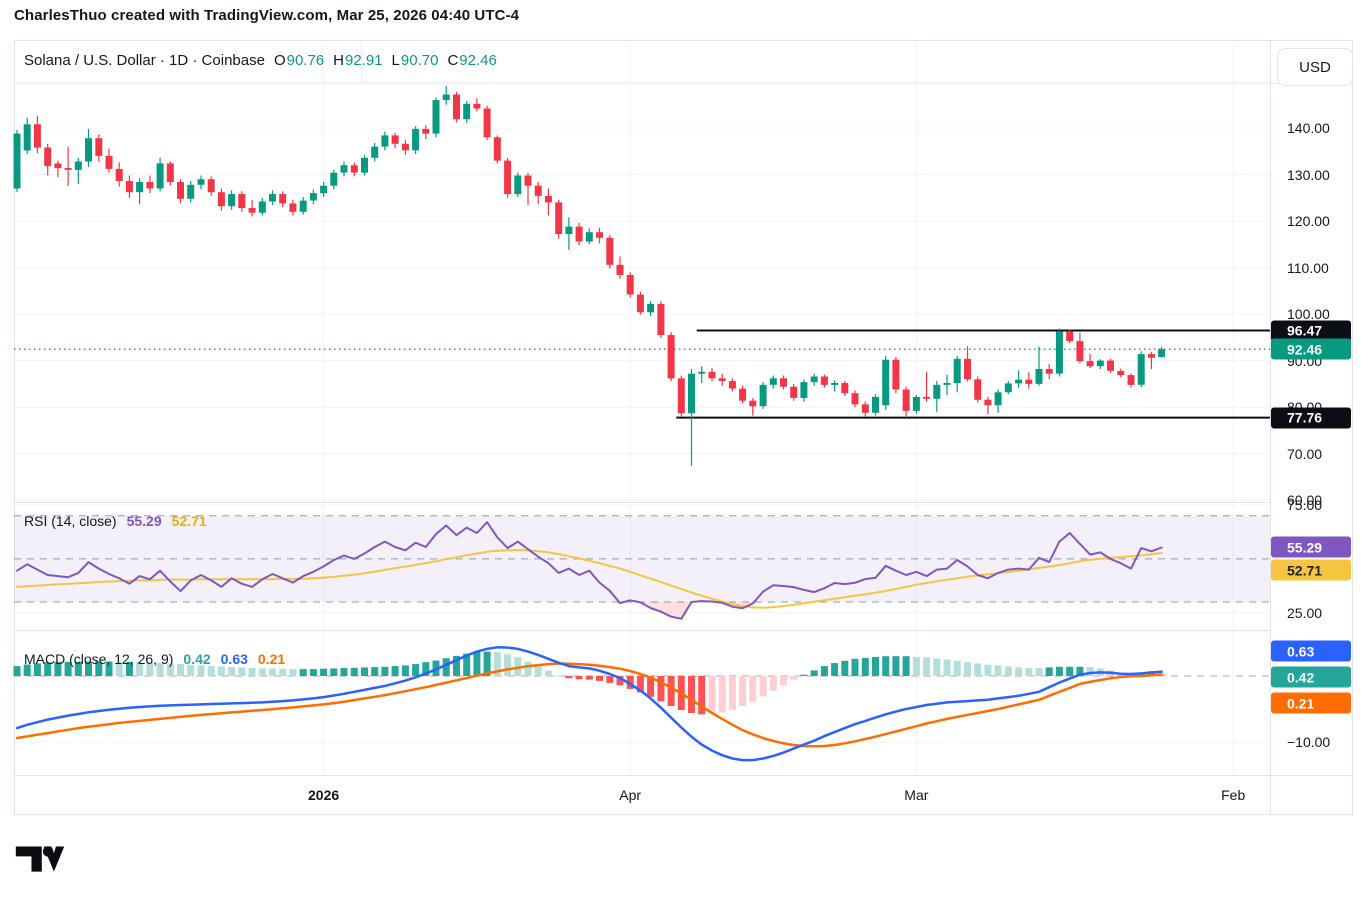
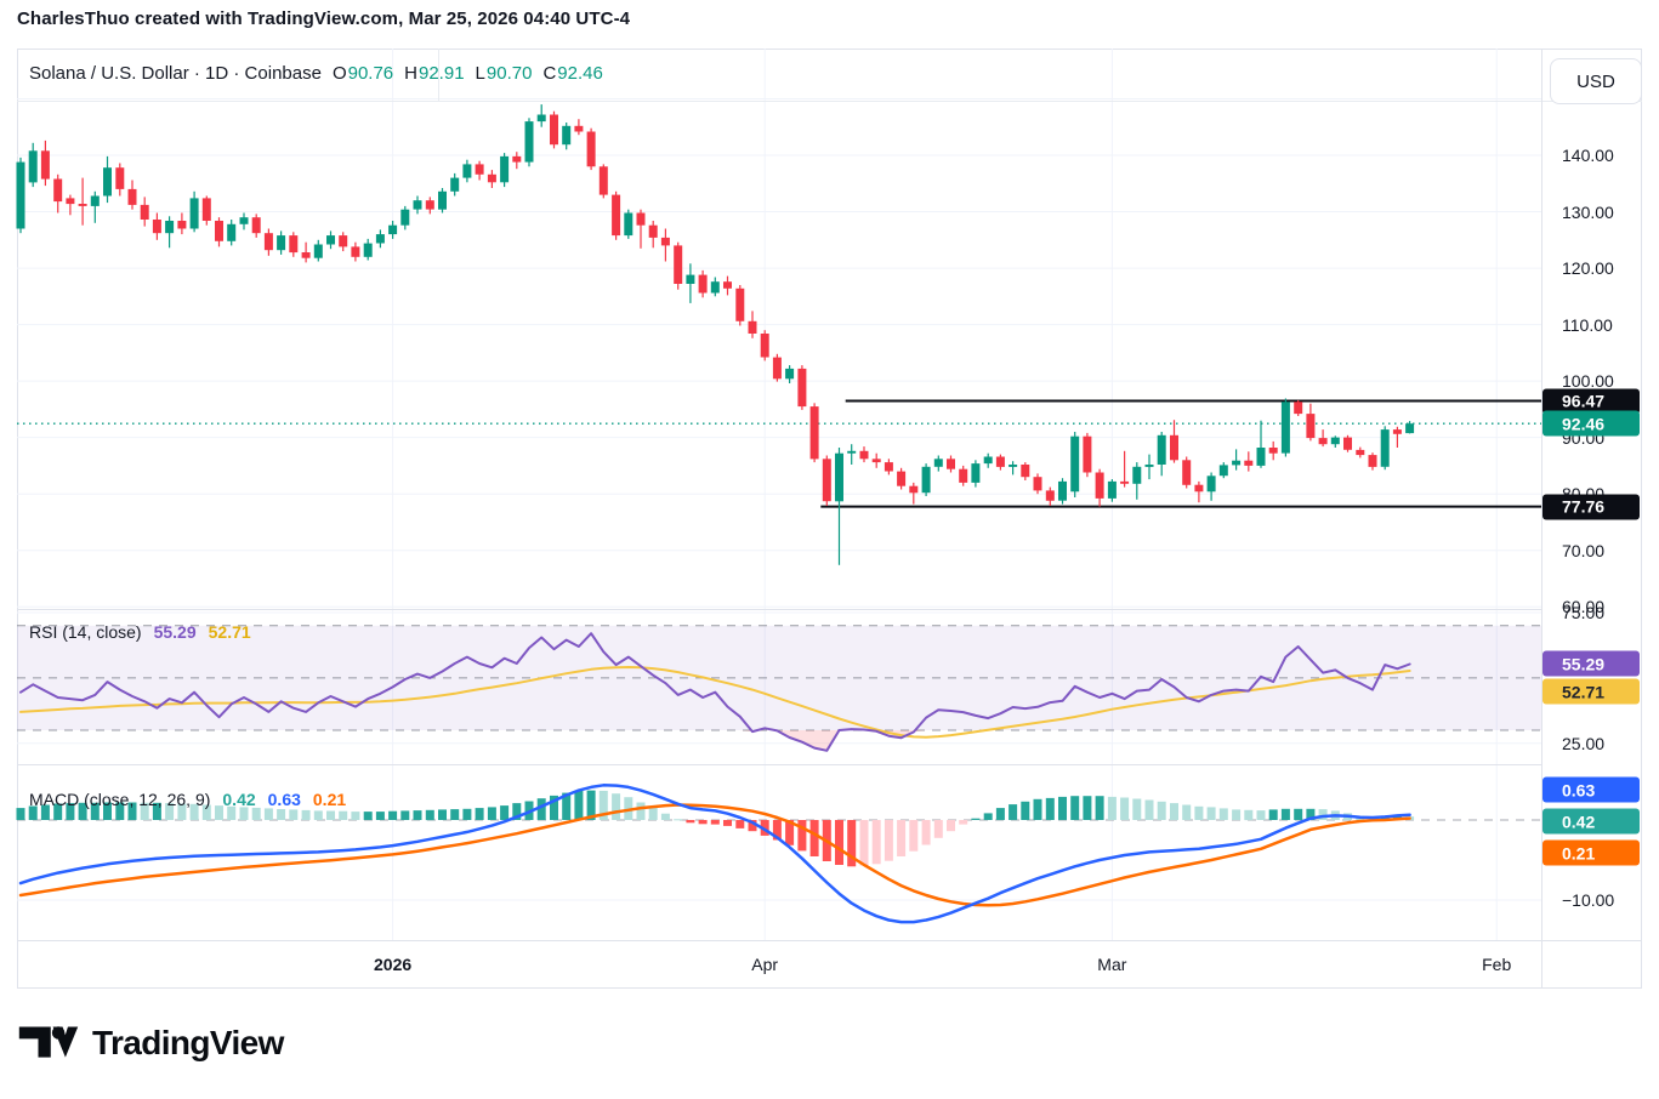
  CharlesThuo created with TradingView.com, Mar 25, 2026 04:40 UTC-4
  Solana / U.S. Dollar · 1D · Coinbase
  O
  90.76
  H
  92.91
  L
  90.70
  C
  92.46
  USD
  RSI (14, close)
  55.29
  52.71
  MACD (close, 12, 26, 9)
  0.42
  0.63
  0.21
  140.00
  130.00
  120.00
  110.00
  100.00
  90.00
  70.00
  60.00
  75.00
  25.00
  −10.00
  96.47
  92.46
  77.76
  55.29
  52.71
  0.63
  0.42
  0.21
  2026
  Apr
  Mar
  Feb
+ TradingView
